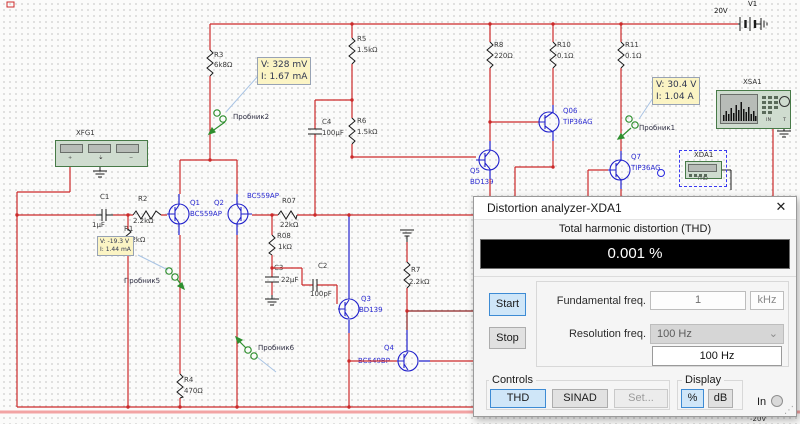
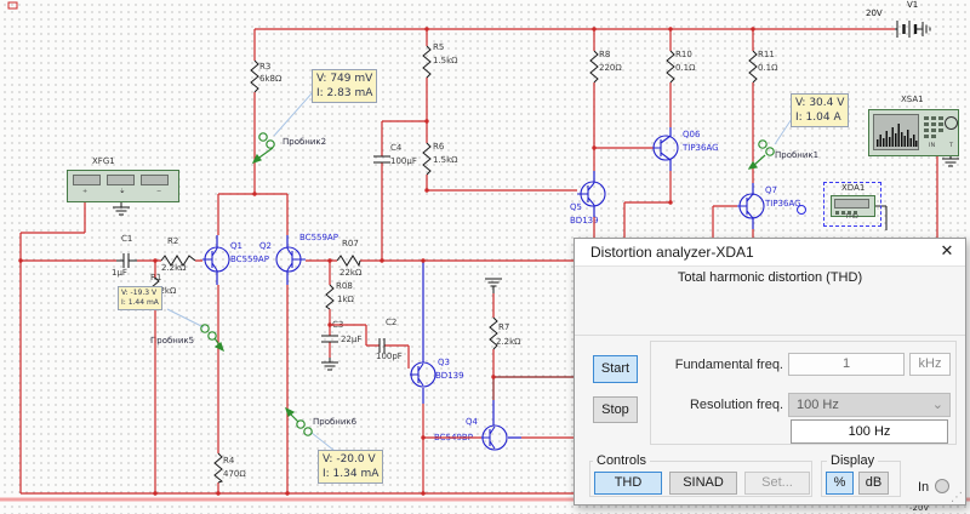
  R3
  6k8Ω
  R5
  1.5kΩ
  C4
  100µF
  R6
  1.5kΩ
  R8
  220Ω
  R10
  0.1Ω
  R11
  0.1Ω
  20V
  V1
  C1
  1µF
  R2
  2.2kΩ
  R1
  R4
  470Ω
  R07
  22kΩ
  R08
  1kΩ
  22µF
  C2
  100pF
  R7
  2.2kΩ
  Q1
  Q2
  BC559AP
  BC559AP
  Q3
  BD139
  Q4
  Q5
  BD139
  Q06
  TIP36AG
  Q7
  TIP36AG
  Пробник2
  Пробник1
  Пробник5
  Пробник6
  -20V
- V: 328 mV
+ V: 749 mV
- I: 1.67 mA
+ I: 2.83 mA
  V: 30.4 V
  I: 1.04 A
+ V: -20.0 V
+ I: 1.34 mA
  XFG1
  XSA1
  XDA1
  Distortion analyzer-XDA1
  ✕
  Total harmonic distortion (THD)
- 0.001 %
  Start
  Stop
  Fundamental freq.
  1
  kHz
  Resolution freq.
  100 Hz
  ⌄
  100 Hz
  Controls
  THD
  SINAD
  Set...
  Display
  %
  dB
  In
  ⋰
